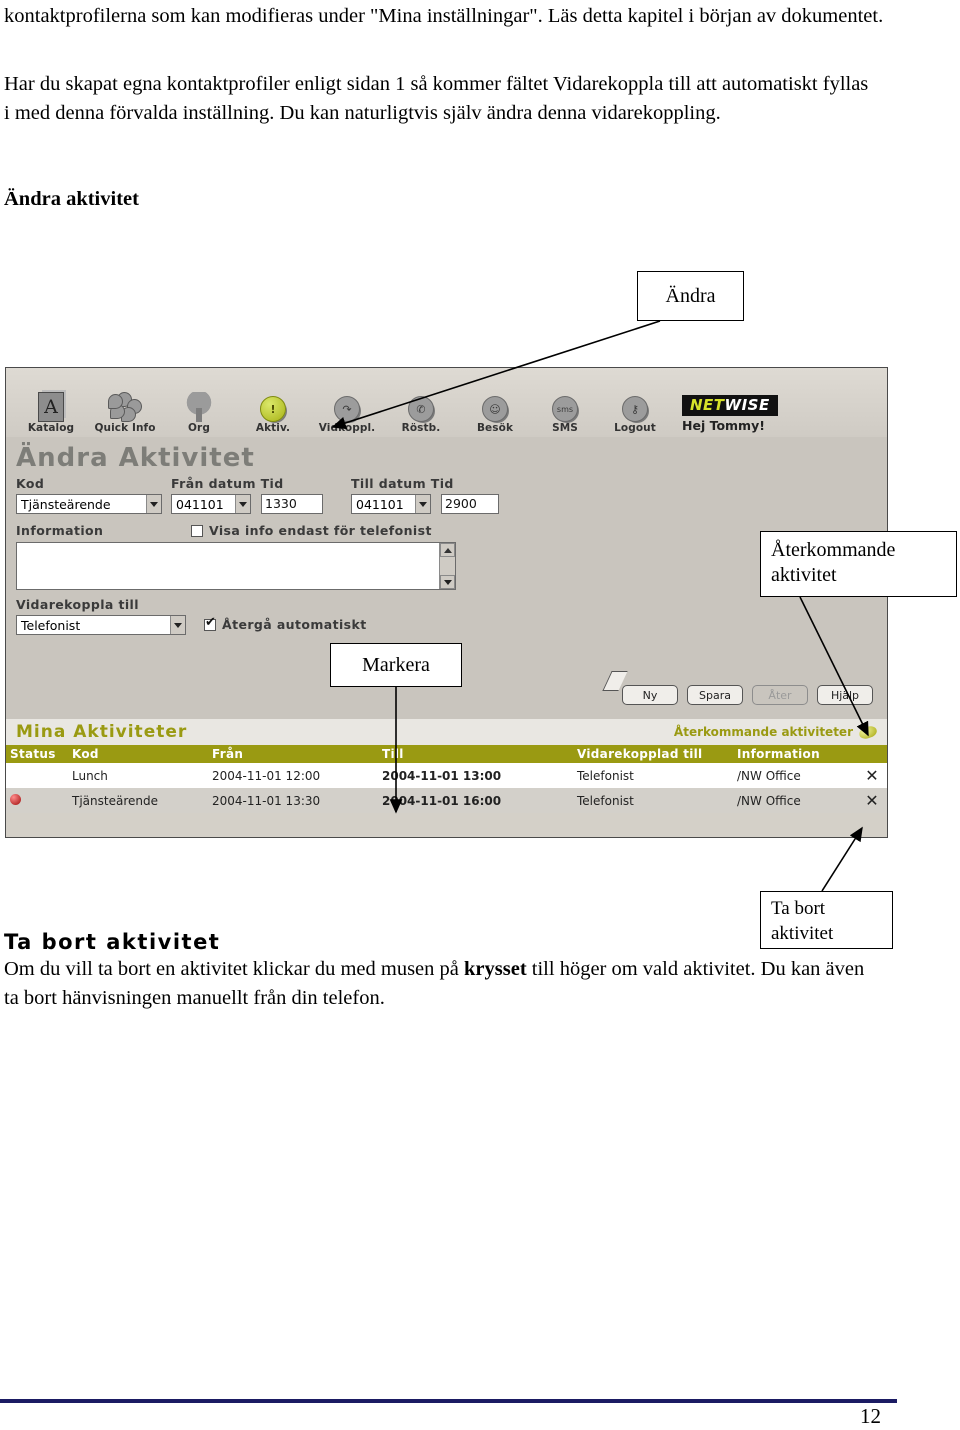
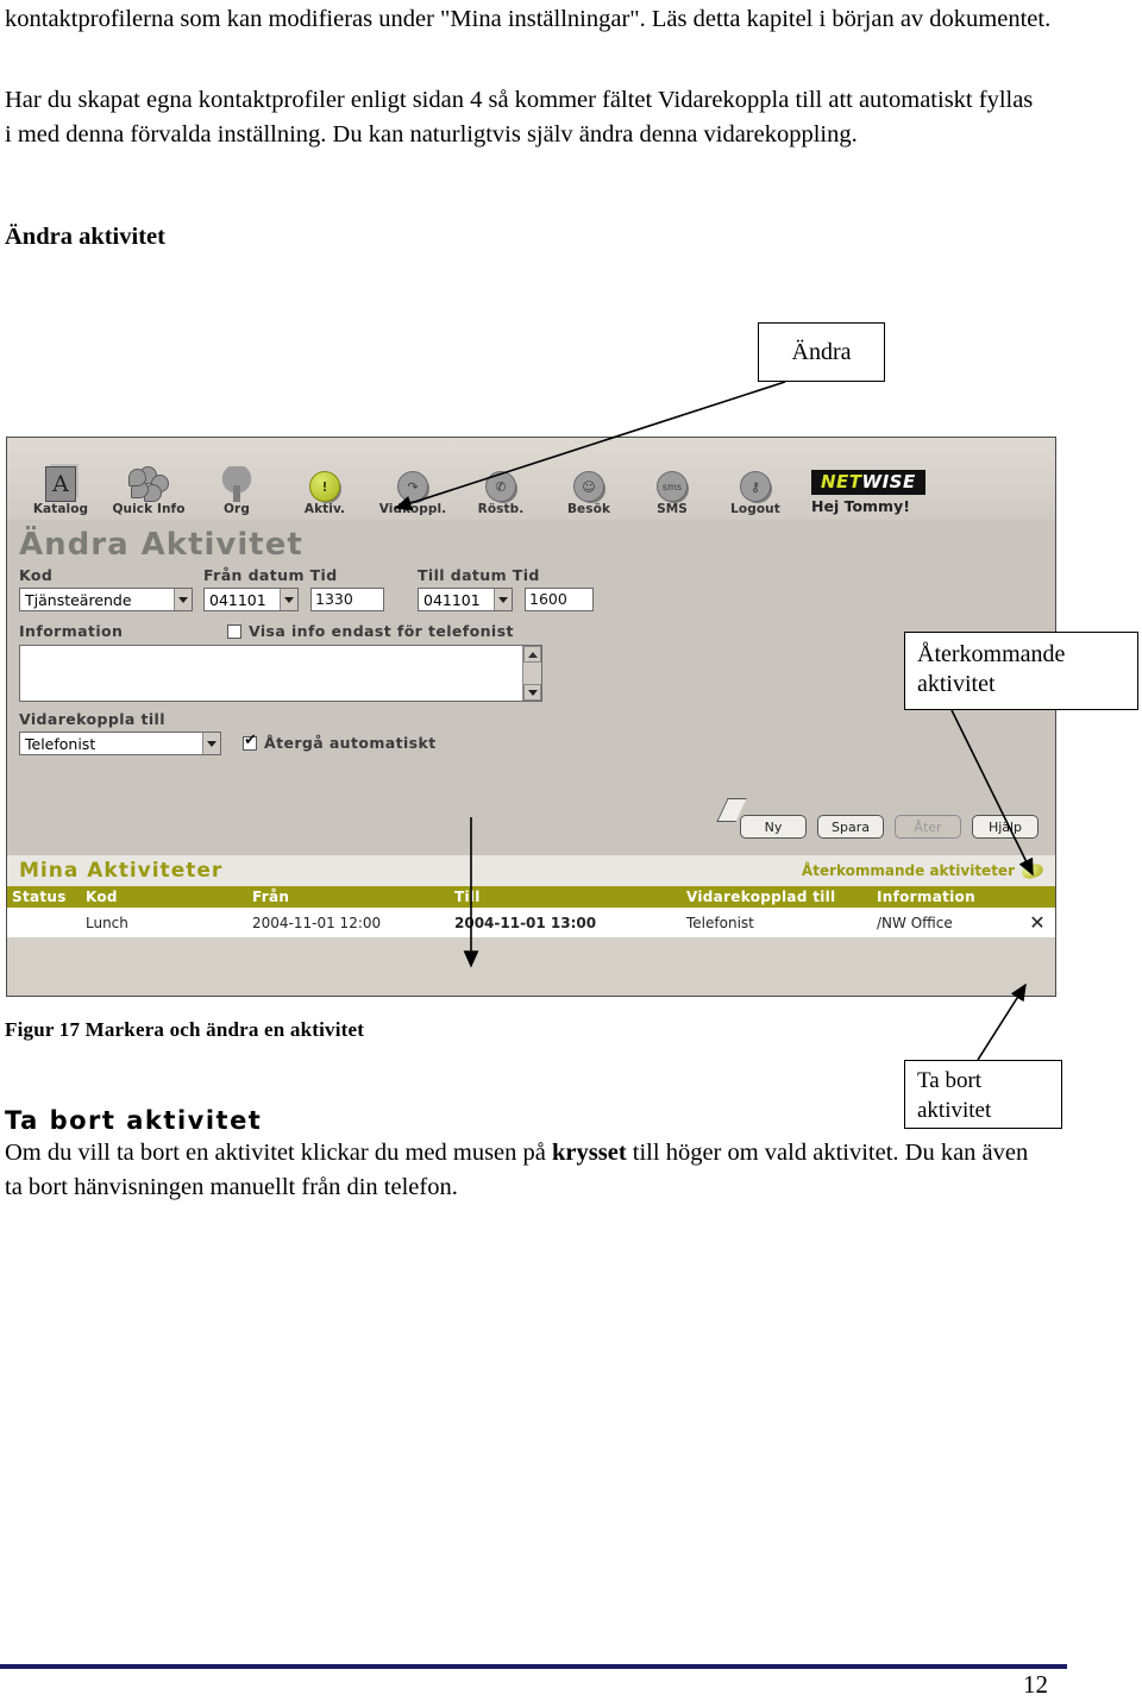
  kontaktprofilerna som kan modifieras under "Mina inställningar". Läs detta kapitel i början av dokumentet.
- Har du skapat egna kontaktprofiler enligt sidan 1 så kommer fältet Vidarekoppla till att automatiskt fyllas i med denna förvalda inställning. Du kan naturligtvis själv ändra denna vidarekoppling.
+ Har du skapat egna kontaktprofiler enligt sidan 4 så kommer fältet Vidarekoppla till att automatiskt fyllas i med denna förvalda inställning. Du kan naturligtvis själv ändra denna vidarekoppling.
  Ändra aktivitet
+ Figur 17 Markera och ändra en aktivitet
  Ta bort aktivitet
  Om du vill ta bort en aktivitet klickar du med musen på krysset till höger om vald aktivitet. Du kan även ta bort hänvisningen manuellt från din telefon.
  Ändra
  Återkommande aktivitet
- Markera
  Ta bort aktivitet
  A
  Katalog
  Quick Info
  Org
  !
  Aktiv.
  ↷
  Vidkoppl.
  ✆
  Röstb.
  ☺
  Besök
  sms
  SMS
  ⚷
  Logout
  NETWISE
  Hej Tommy!
  Ändra Aktivitet
  Kod
  Tjänsteärende
  Från datum Tid
  041101
  1330
  Till datum Tid
  041101
- 2900
+ 1600
  Information
  Visa info endast för telefonist
  Vidarekoppla till
  Telefonist
  Återgå automatiskt
  Ny
  Spara
  Åter
  Hjälp
  Mina Aktiviteter
  Återkommande aktiviteter
  Status	Kod	Från	Till	Vidarekopplad till	Information
  	Lunch	2004-11-01 12:00	2004-11-01 13:00	Telefonist	/NW Office	✕
- 	Tjänsteärende	2004-11-01 13:30	2004-11-01 16:00	Telefonist	/NW Office	✕
  12
